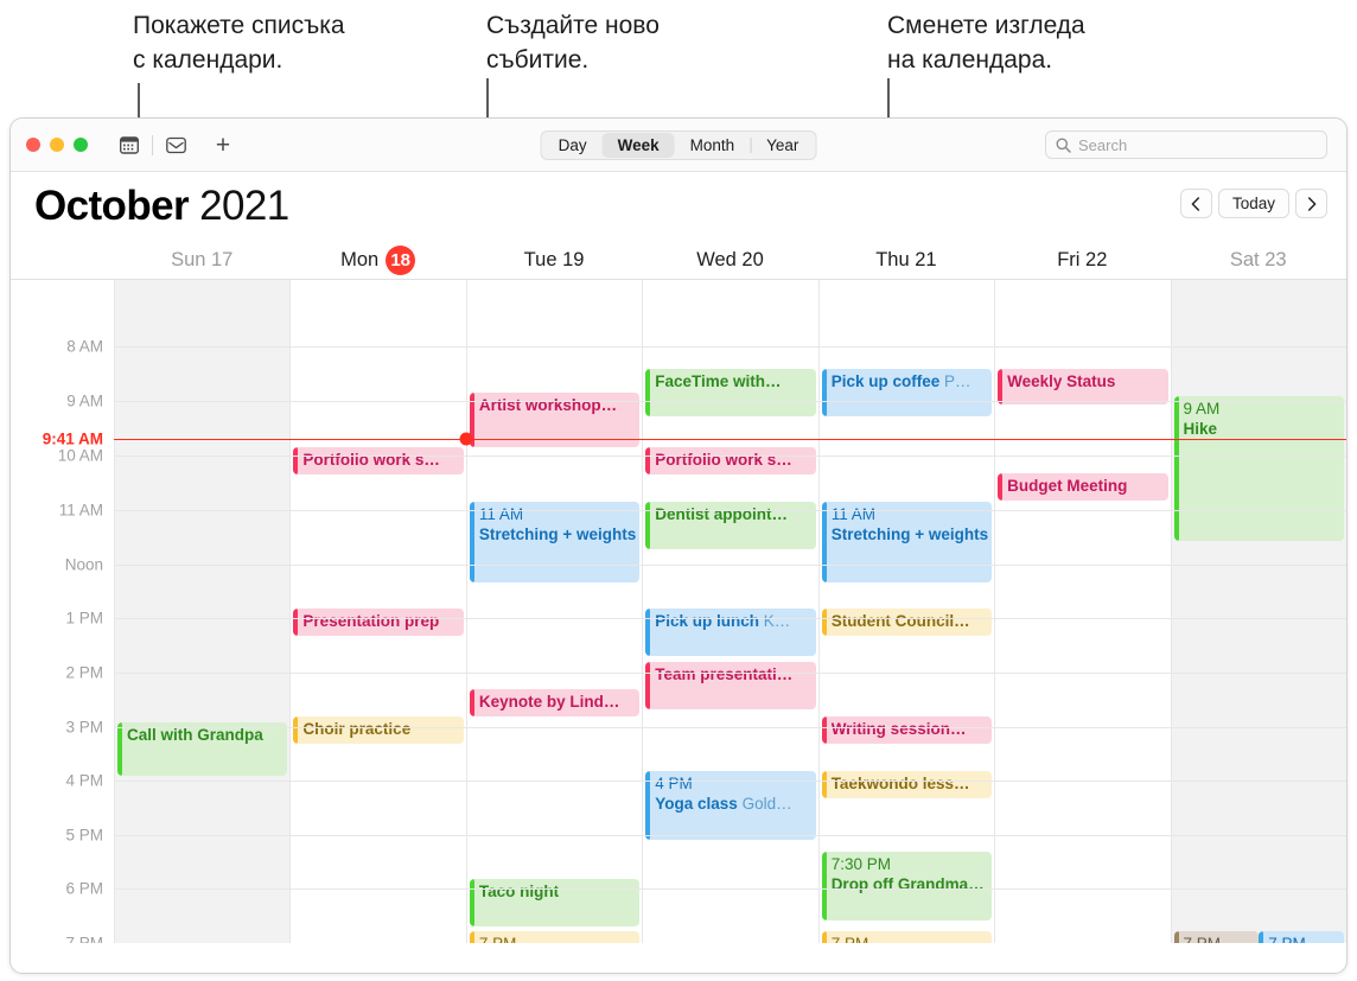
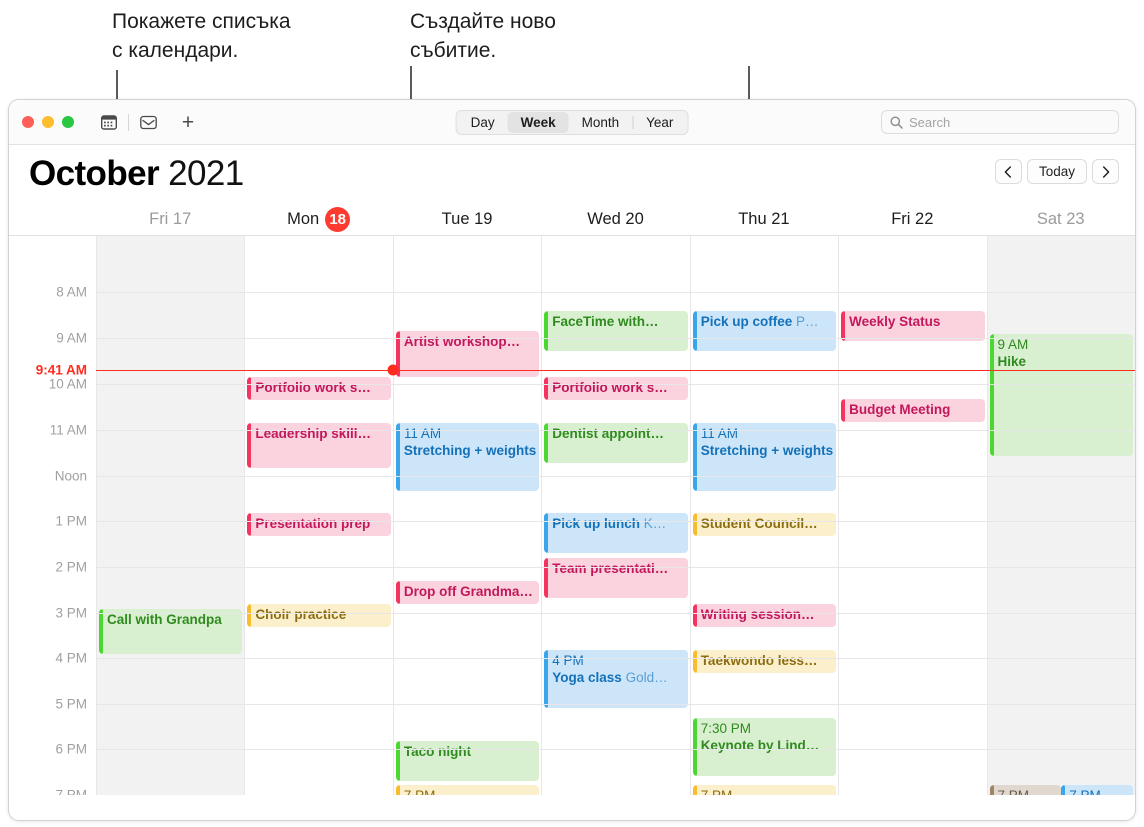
  Покажете списъка
  с календари.
  Създайте ново
  събитие.
- Сменете изгледа
- на календара.
  +
  Day
  Week
  Month
  Year
  Search
  October 2021
  Today
- Sun 17
+ Fri 17
  Mon
  18
  Tue 19
  Wed 20
  Thu 21
  Fri 22
  Sat 23
  8 AM
  9 AM
  10 AM
  11 AM
  Noon
  1 PM
  2 PM
  3 PM
  4 PM
  5 PM
  6 PM
  9:41 AM
  Call with Grandpa
  Portfolio work s…
+ Leadership skill…
  Presentation prep
  Choir practice
  Artist workshop…
  11 AM
  Stretching + weights
- Keynote by Lind…
+ Drop off Grandma…
  Taco night
  FaceTime with…
  Portfolio work s…
  Dentist appoint…
  Pick up lunch K…
  Team presentati…
  4 PM
  Yoga class Gold…
  Pick up coffee P…
  11 AM
  Stretching + weights
  Student Council…
  Writing session…
  Taekwondo less…
  7:30 PM
- Drop off Grandma…
+ Keynote by Lind…
  Weekly Status
  Budget Meeting
  9 AM
  Hike
